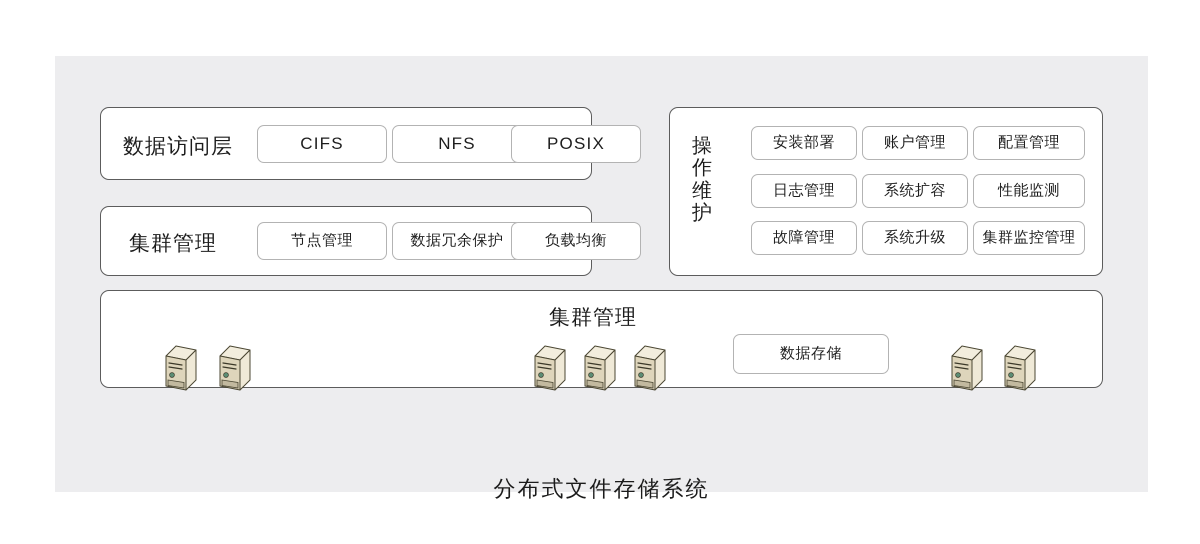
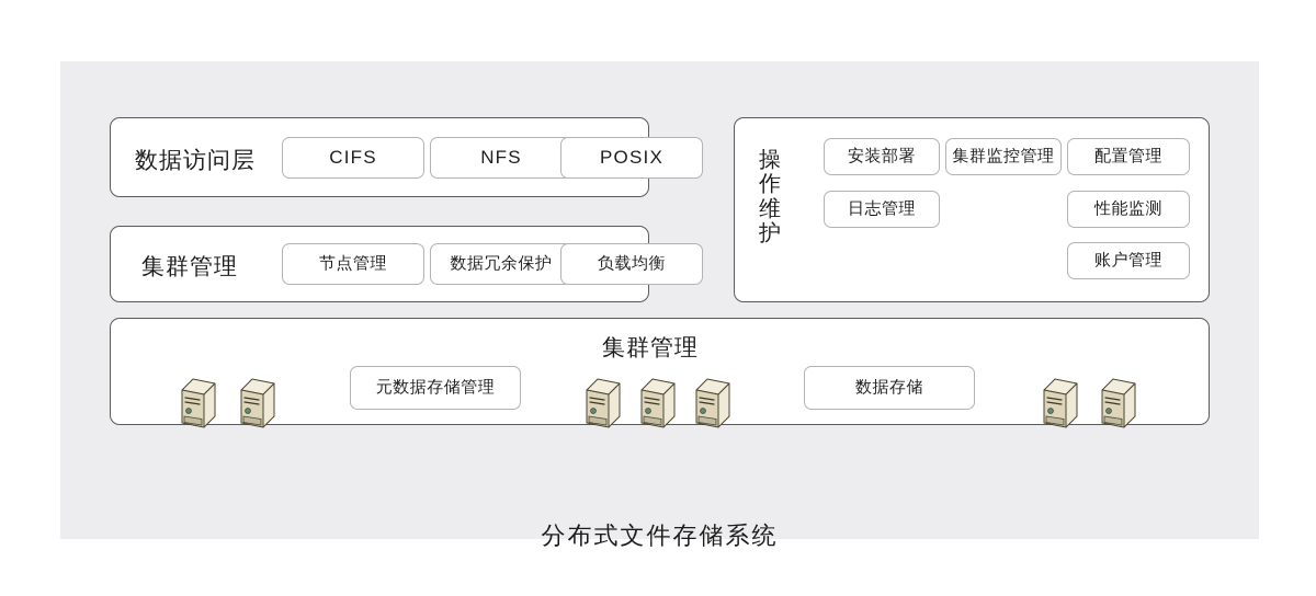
  数据访问层
  CIFS
  NFS
  POSIX
  集群管理
  节点管理
  数据冗余保护
  负载均衡
  操
  作
  维
  护
  安装部署
- 账户管理
+ 集群监控管理
  配置管理
  日志管理
- 系统扩容
  性能监测
- 故障管理
- 系统升级
- 集群监控管理
+ 账户管理
  集群管理
+ 元数据存储管理
  数据存储
  分布式文件存储系统
